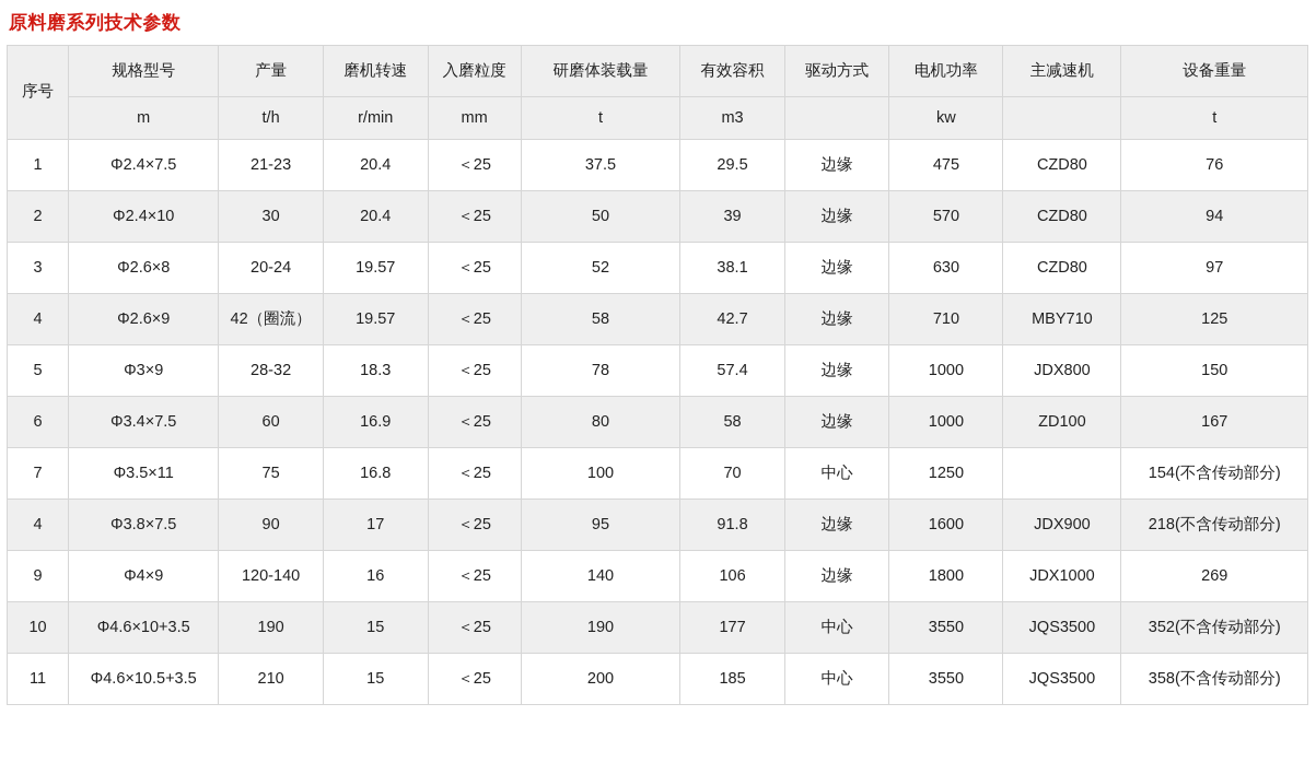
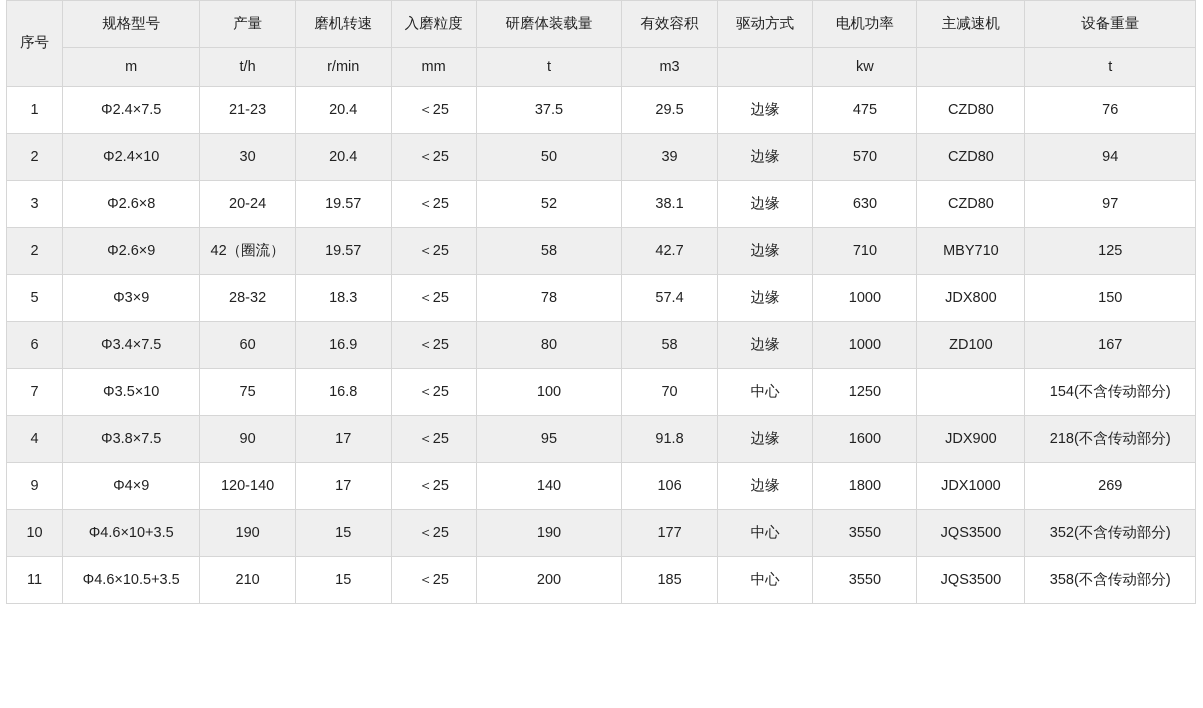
- 原料磨系列技术参数
  序号	规格型号	产量	磨机转速	入磨粒度	研磨体装载量	有效容积	驱动方式	电机功率	主减速机	设备重量
  m	t/h	r/min	mm	t	m3		kw		t
  1	Φ2.4×7.5	21-23	20.4	＜25	37.5	29.5	边缘	475	CZD80	76
  2	Φ2.4×10	30	20.4	＜25	50	39	边缘	570	CZD80	94
  3	Φ2.6×8	20-24	19.57	＜25	52	38.1	边缘	630	CZD80	97
- 4	Φ2.6×9	42（圈流）	19.57	＜25	58	42.7	边缘	710	MBY710	125
+ 2	Φ2.6×9	42（圈流）	19.57	＜25	58	42.7	边缘	710	MBY710	125
  5	Φ3×9	28-32	18.3	＜25	78	57.4	边缘	1000	JDX800	150
  6	Φ3.4×7.5	60	16.9	＜25	80	58	边缘	1000	ZD100	167
- 7	Φ3.5×11	75	16.8	＜25	100	70	中心	1250		154(不含传动部分)
+ 7	Φ3.5×10	75	16.8	＜25	100	70	中心	1250		154(不含传动部分)
  4	Φ3.8×7.5	90	17	＜25	95	91.8	边缘	1600	JDX900	218(不含传动部分)
- 9	Φ4×9	120-140	16	＜25	140	106	边缘	1800	JDX1000	269
+ 9	Φ4×9	120-140	17	＜25	140	106	边缘	1800	JDX1000	269
  10	Φ4.6×10+3.5	190	15	＜25	190	177	中心	3550	JQS3500	352(不含传动部分)
  11	Φ4.6×10.5+3.5	210	15	＜25	200	185	中心	3550	JQS3500	358(不含传动部分)
